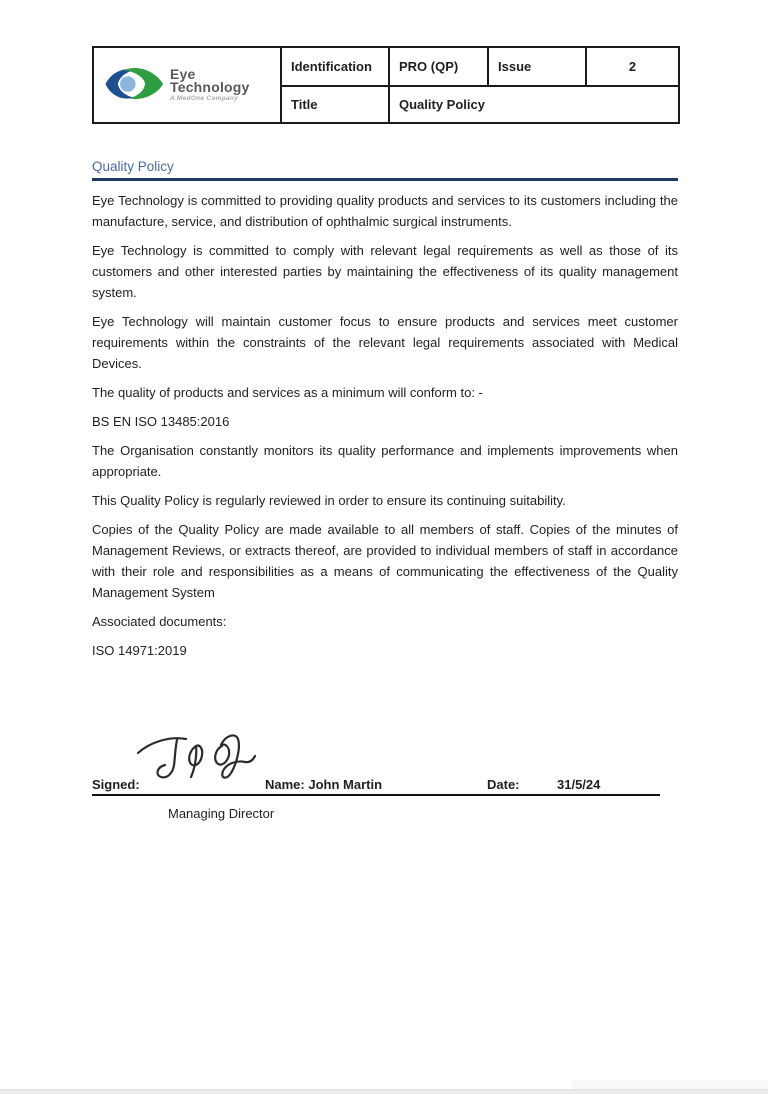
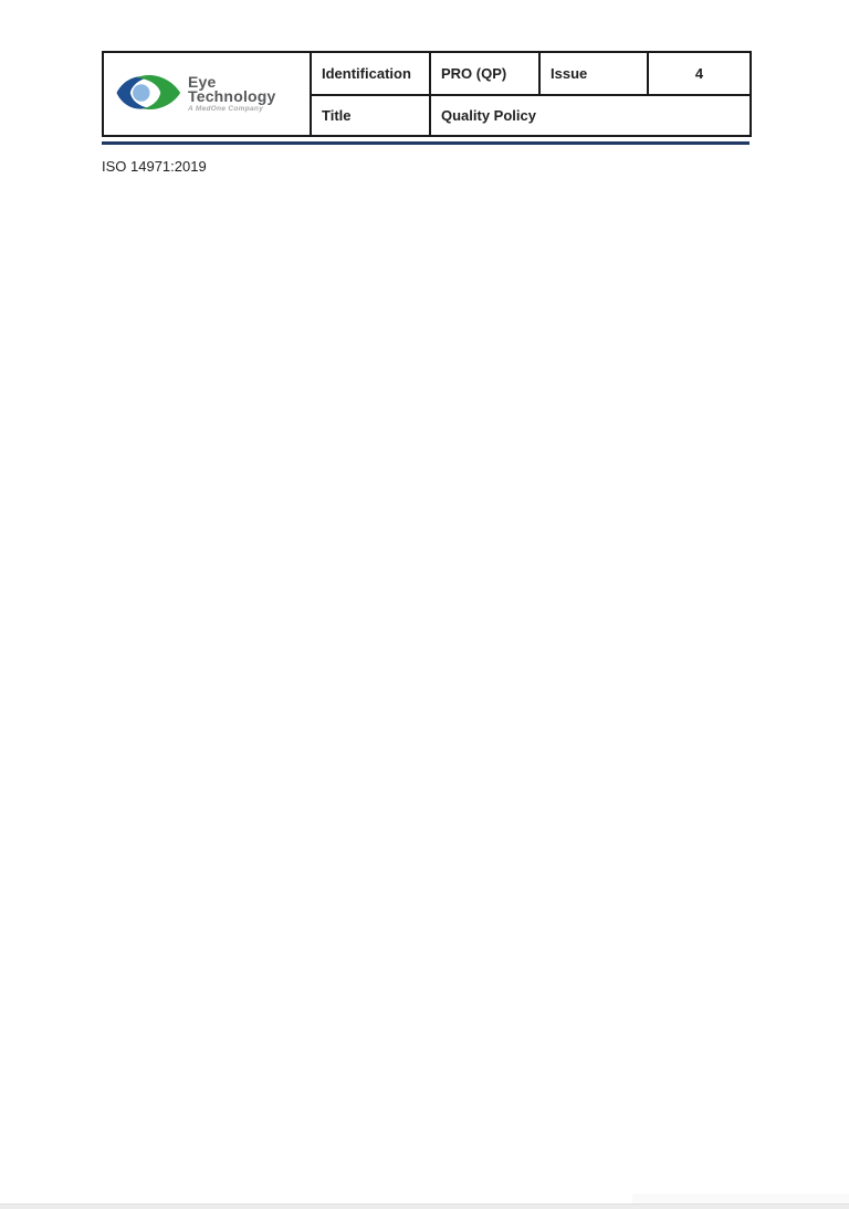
- Eye Technology	Identification	PRO (QP)	Issue	2
+ Eye Technology	Identification	PRO (QP)	Issue	4
  Title	Quality Policy
- Quality Policy
- Eye Technology is committed to providing quality products and services to its customers including the manufacture, service, and distribution of ophthalmic surgical instruments.
- Eye Technology is committed to comply with relevant legal requirements as well as those of its customers and other interested parties by maintaining the effectiveness of its quality management system.
- Eye Technology will maintain customer focus to ensure products and services meet customer requirements within the constraints of the relevant legal requirements associated with Medical Devices.
- The quality of products and services as a minimum will conform to: -
- BS EN ISO 13485:2016
- The Organisation constantly monitors its quality performance and implements improvements when appropriate.
- This Quality Policy is regularly reviewed in order to ensure its continuing suitability.
- Copies of the Quality Policy are made available to all members of staff. Copies of the minutes of Management Reviews, or extracts thereof, are provided to individual members of staff in accordance with their role and responsibilities as a means of communicating the effectiveness of the Quality Management System
- Associated documents:
  ISO 14971:2019
- Signed:
- Name: John Martin
- Date:
- 31/5/24
- Managing Director
